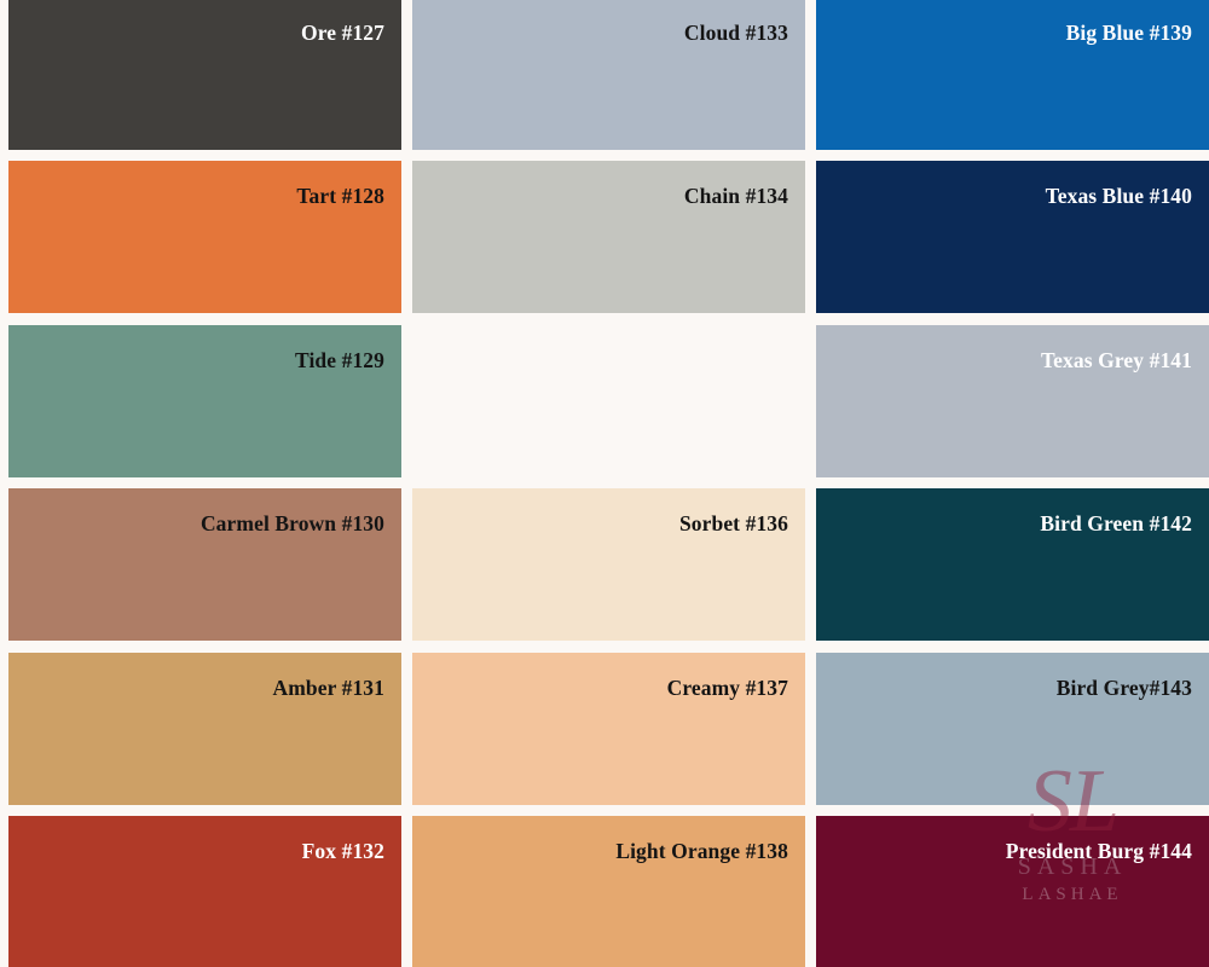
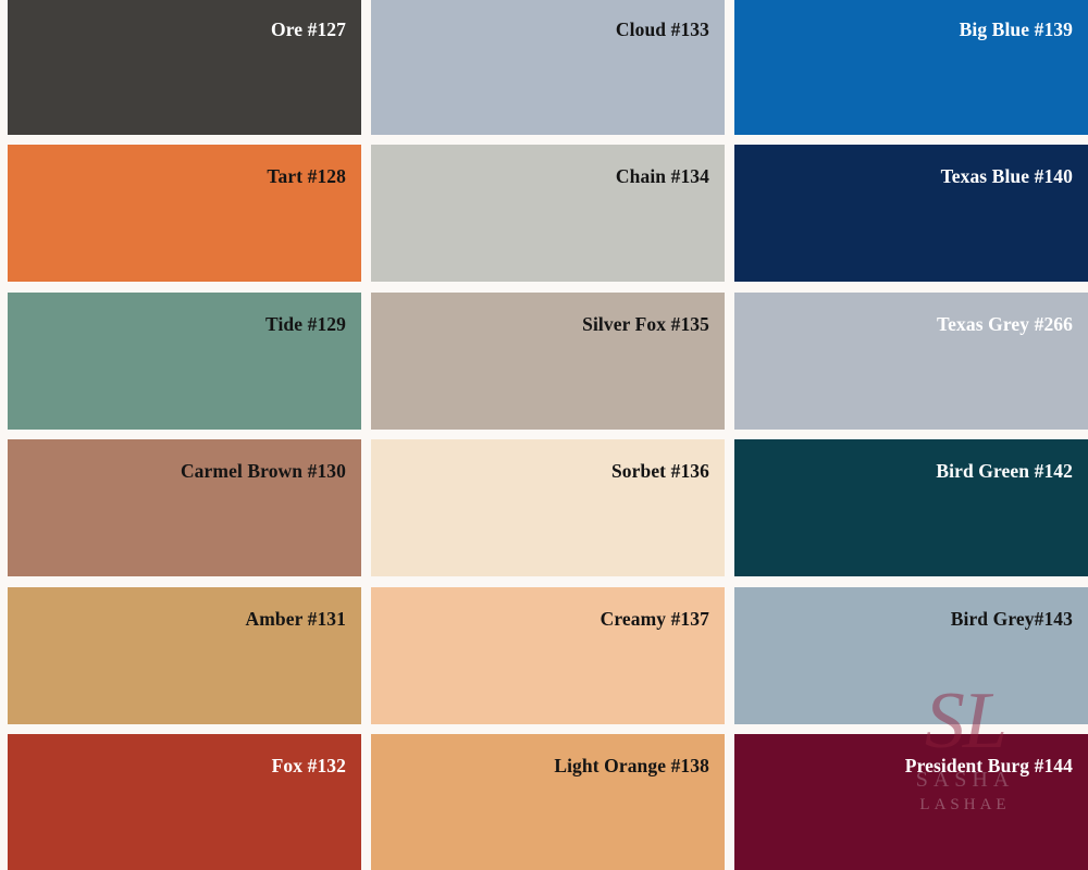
  Ore #127
  Tart #128
  Tide #129
  Carmel Brown #130
  Amber #131
  Fox #132
  Cloud #133
  Chain #134
+ Silver Fox #135
  Sorbet #136
  Creamy #137
  Light Orange #138
  Big Blue #139
  Texas Blue #140
- Texas Grey #141
+ Texas Grey #266
  Bird Green #142
  Bird Grey#143
  President Burg #144
  SL
  SASHA
  LASHAE
